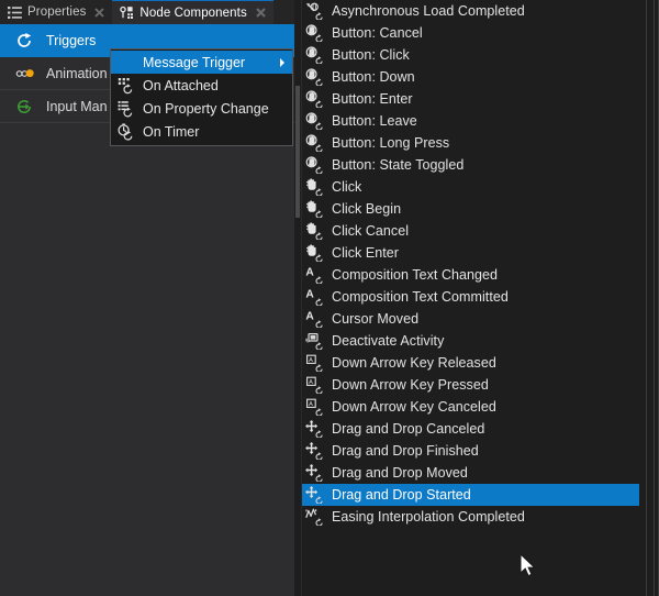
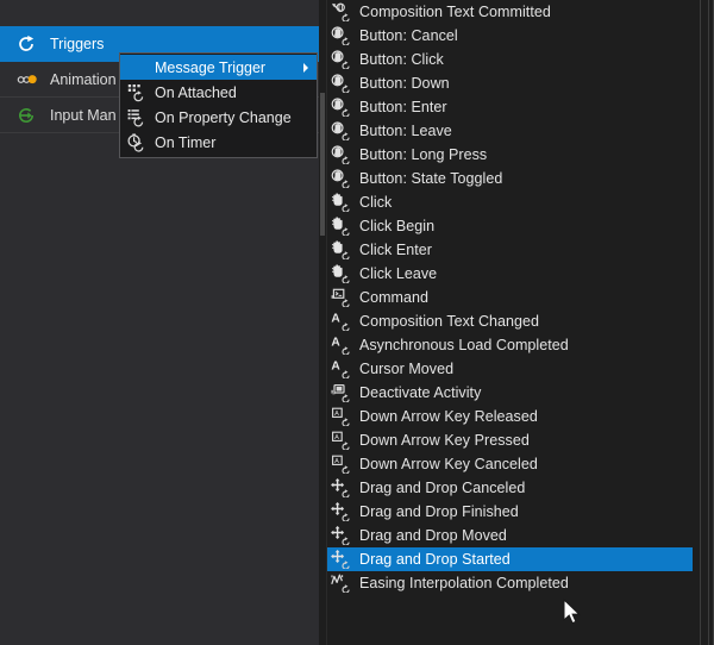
- Properties
- Node Components
  Triggers
  Animation
  Input Man
  Message Trigger
  On Attached
  On Property Change
  On Timer
- Asynchronous Load Completed
+ Composition Text Committed
  Button: Cancel
  Button: Click
  Button: Down
  Button: Enter
  Button: Leave
  Button: Long Press
  Button: State Toggled
  Click
  Click Begin
- Click Cancel
  Click Enter
+ Click Leave
+ Command
  A
  Composition Text Changed
  A
- Composition Text Committed
+ Asynchronous Load Completed
  A
  Cursor Moved
  Deactivate Activity
  Down Arrow Key Released
  Down Arrow Key Pressed
  Down Arrow Key Canceled
  Drag and Drop Canceled
  Drag and Drop Finished
  Drag and Drop Moved
  Drag and Drop Started
  Easing Interpolation Completed
